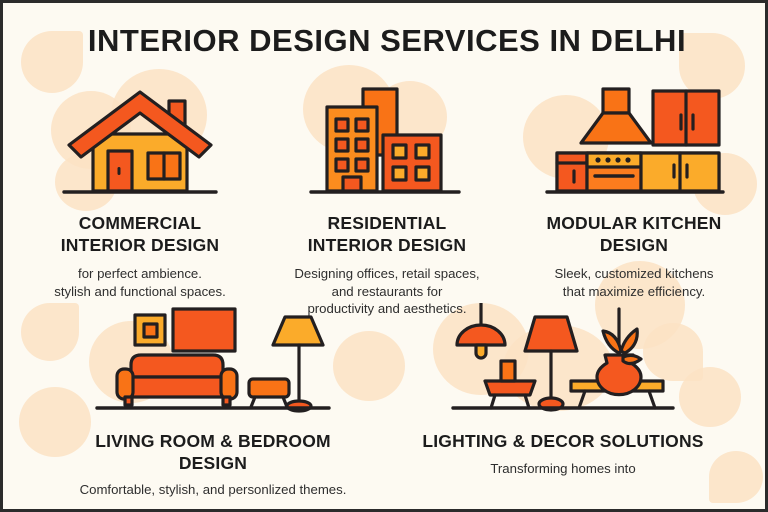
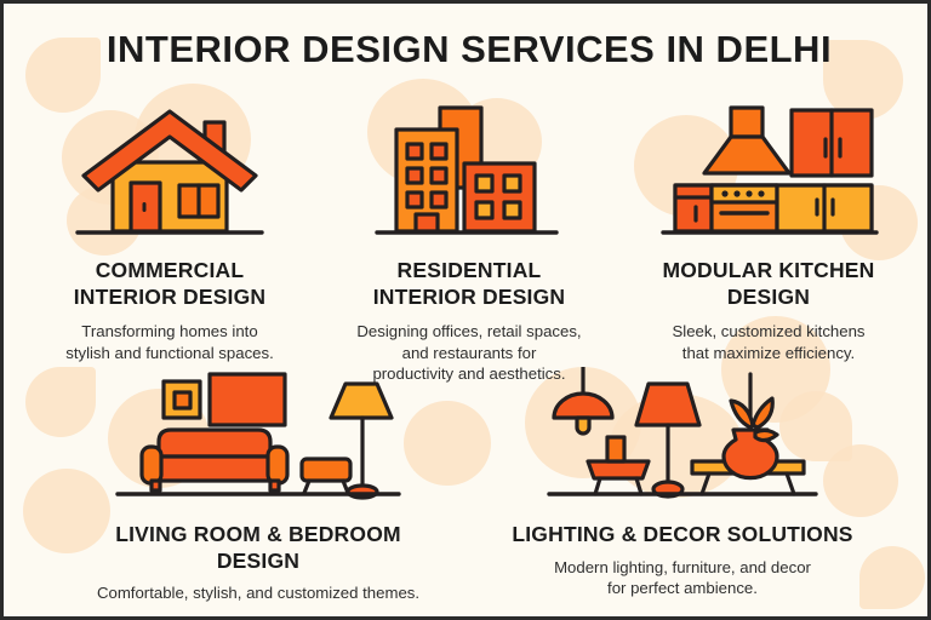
  INTERIOR DESIGN SERVICES IN DELHI
  COMMERCIAL
  INTERIOR DESIGN
- for perfect ambience.
+ Transforming homes into
  stylish and functional spaces.
  RESIDENTIAL
  INTERIOR DESIGN
  Designing offices, retail spaces,
  and restaurants for
  productivity and aesthetics.
  MODULAR KITCHEN
  DESIGN
  Sleek, customized kitchens
  that maximize efficiency.
  LIVING ROOM & BEDROOM
  DESIGN
- Comfortable, stylish, and personlized themes.
+ Comfortable, stylish, and customized themes.
  LIGHTING & DECOR SOLUTIONS
+ Modern lighting, furniture, and decor
- Transforming homes into
+ for perfect ambience.
